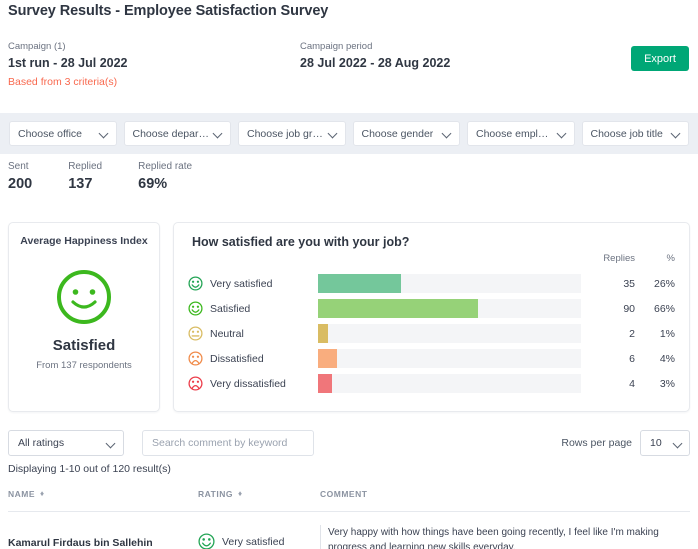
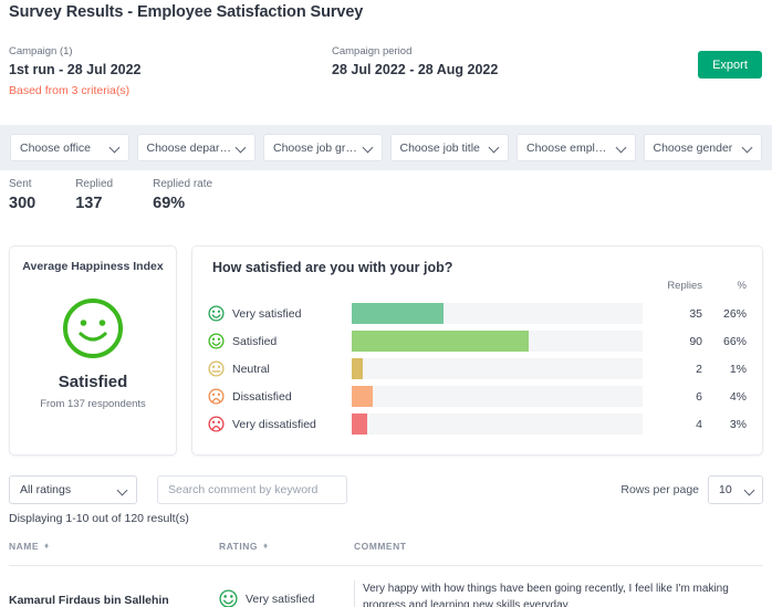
  Survey Results - Employee Satisfaction Survey
  Campaign (1)
  1st run - 28 Jul 2022
  Based from 3 criteria(s)
  Campaign period
  28 Jul 2022 - 28 Aug 2022
  Export
  Choose office
  Choose departm
  Choose job grad
- Choose gender
+ Choose job title
  Choose employ.
- Choose job title
+ Choose gender
  Sent
- 200
+ 300
  Replied
  137
  Replied rate
  69%
  Average Happiness Index
  Satisfied
  From 137 respondents
  How satisfied are you with your job?
  Replies
  %
  Very satisfied
  35
  26%
  Satisfied
  90
  66%
  Neutral
  2
  1%
  Dissatisfied
  6
  4%
  Very dissatisfied
  4
  3%
  All ratings
  Search comment by keyword
  Rows per page
  10
  Displaying 1-10 out of 120 result(s)
  NAME
  ♦
  RATING
  ♦
  COMMENT
  Kamarul Firdaus bin Sallehin
  Very satisfied
  Very happy with how things have been going recently, I feel like I'm making progress and learning new skills everyday.
